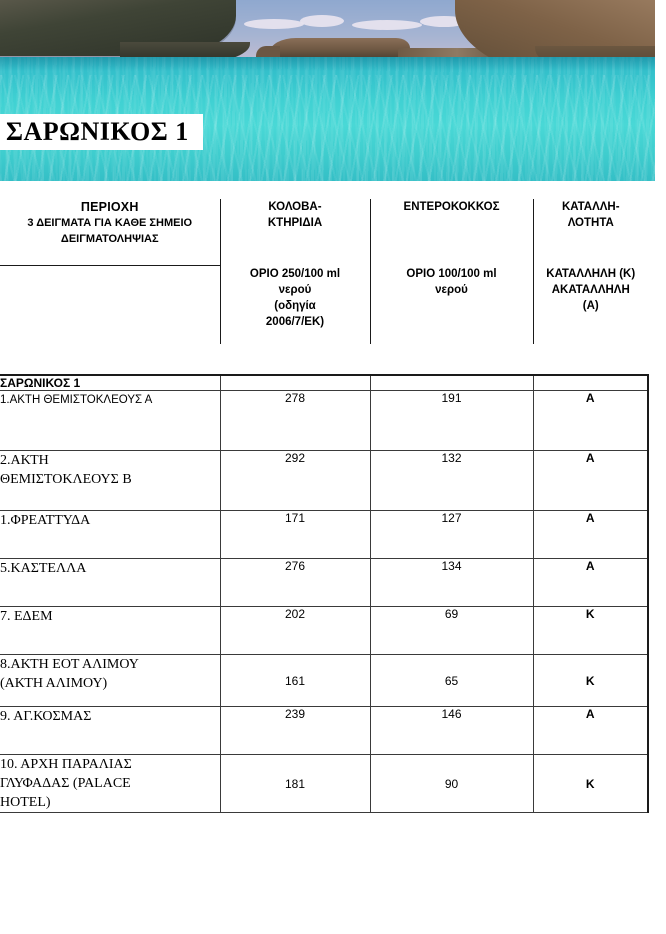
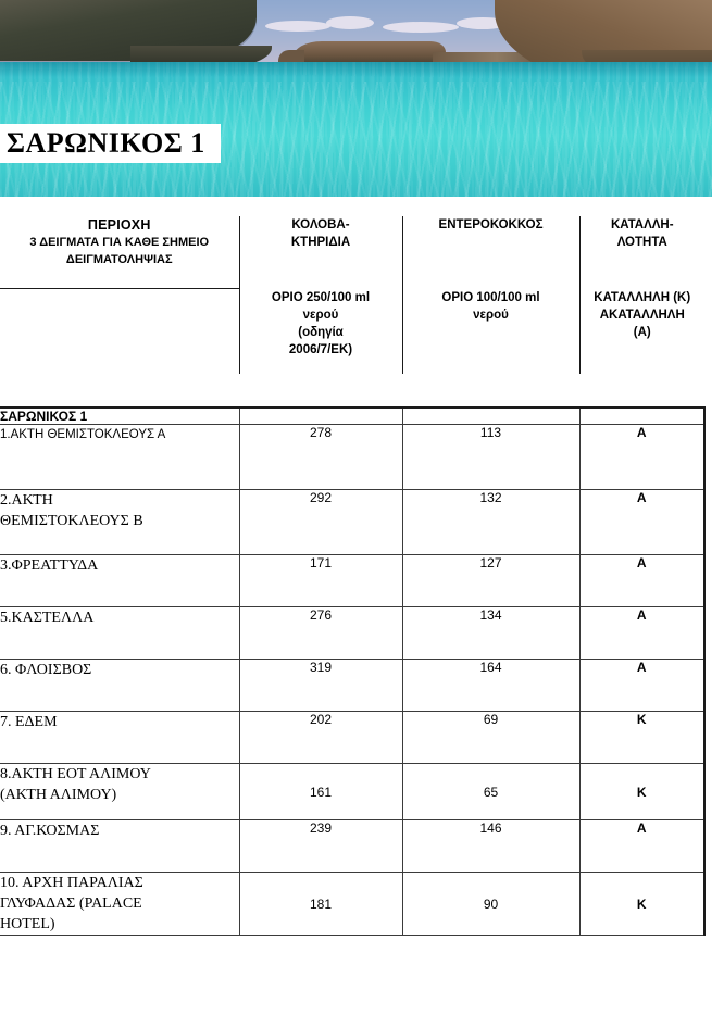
  ΣΑΡΩΝΙΚΟΣ 1
  ΠΕΡΙΟΧΗ 3 ΔΕΙΓΜΑΤΑ ΓΙΑ ΚΑΘΕ ΣΗΜΕΙΟ ΔΕΙΓΜΑΤΟΛΗΨΙΑΣ	ΚΟΛΟΒΑ- ΚΤΗΡΙΔΙΑ	ΕΝΤΕΡΟΚΟΚΚΟΣ	ΚΑΤΑΛΛΗ- ΛΟΤΗΤΑ
  	ΟΡΙΟ 250/100 ml νερού (οδηγία 2006/7/ΕΚ)	ΟΡΙΟ 100/100 ml νερού	ΚΑΤΑΛΛΗΛΗ (Κ) ΑΚΑΤΑΛΛΗΛΗ (Α)
  ΣΑΡΩΝΙΚΟΣ 1
- 1.ΑΚΤΗ ΘΕΜΙΣΤΟΚΛΕΟΥΣ Α	278	191	Α
+ 1.ΑΚΤΗ ΘΕΜΙΣΤΟΚΛΕΟΥΣ Α	278	113	Α
  2.ΑΚΤΗΘΕΜΙΣΤΟΚΛΕΟΥΣ Β	292	132	Α
- 1.ΦΡΕΑΤΤΥΔΑ	171	127	Α
+ 3.ΦΡΕΑΤΤΥΔΑ	171	127	Α
  5.ΚΑΣΤΕΛΛΑ	276	134	Α
+ 6. ΦΛΟΙΣΒΟΣ	319	164	Α
  7. ΕΔΕΜ	202	69	Κ
  8.ΑΚΤΗ ΕΟΤ ΑΛΙΜΟΥ(ΑΚΤΗ ΑΛΙΜΟΥ)	161	65	Κ
  9. ΑΓ.ΚΟΣΜΑΣ	239	146	Α
  10. ΑΡΧΗ ΠΑΡΑΛΙΑΣΓΛΥΦΑΔΑΣ (PALACEHOTEL)	181	90	Κ
